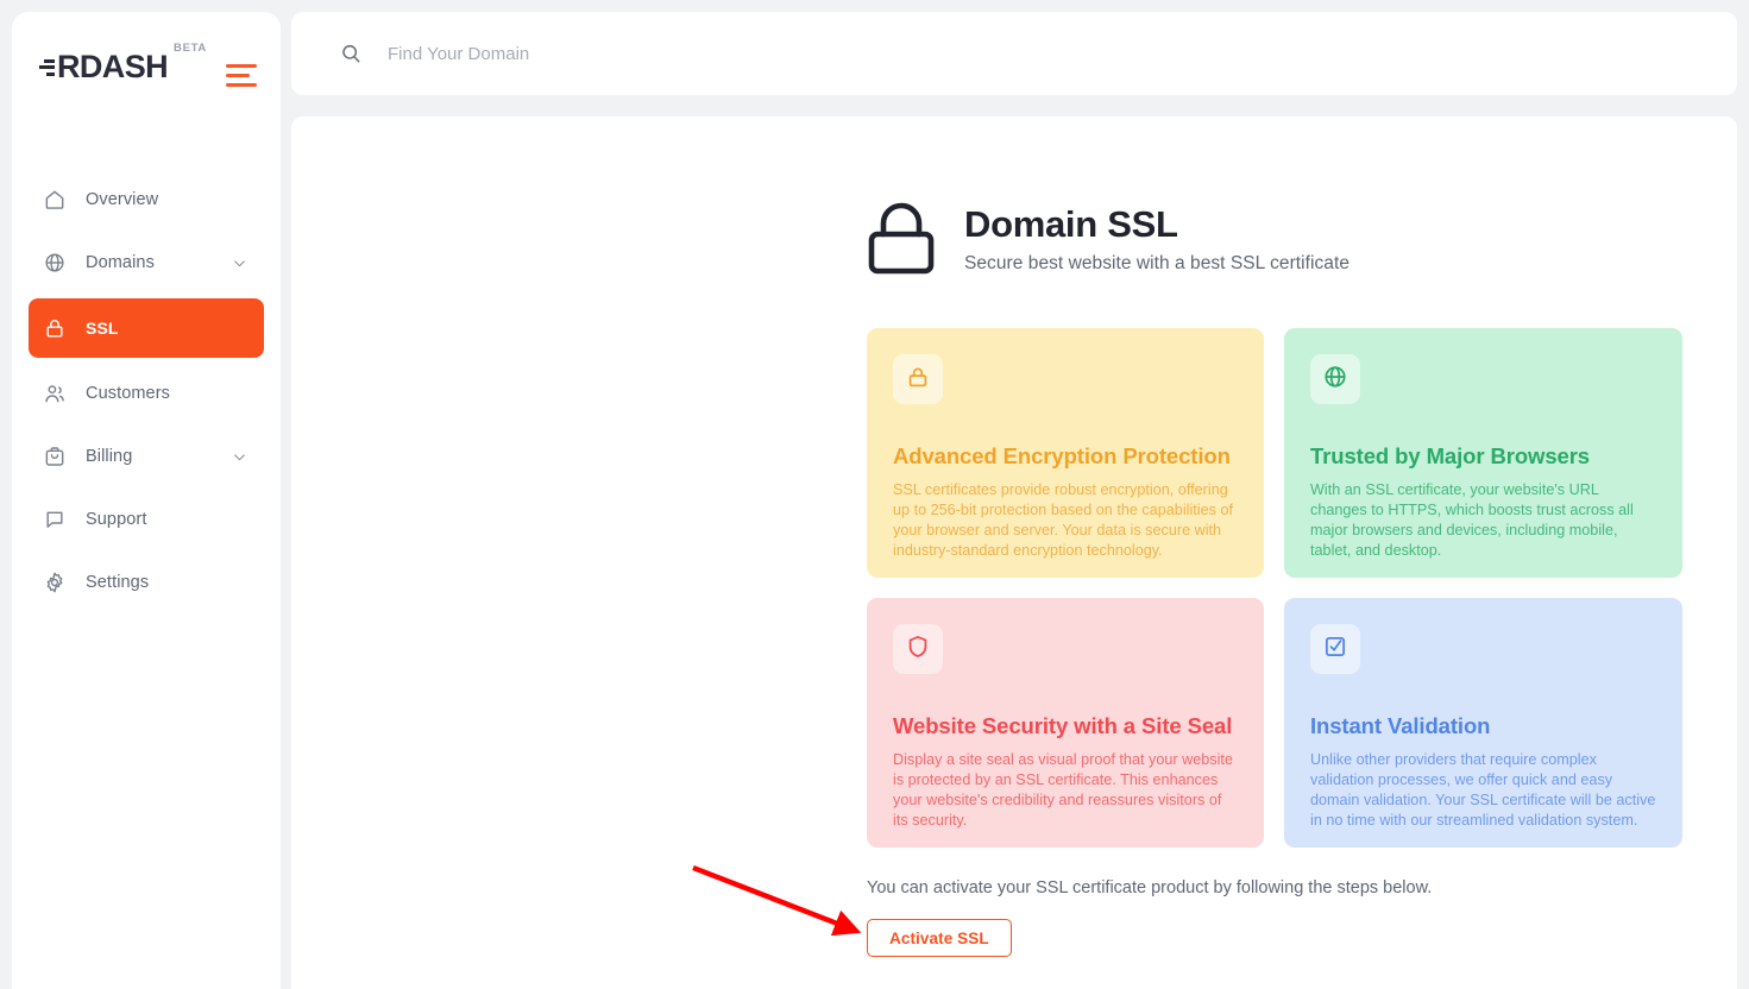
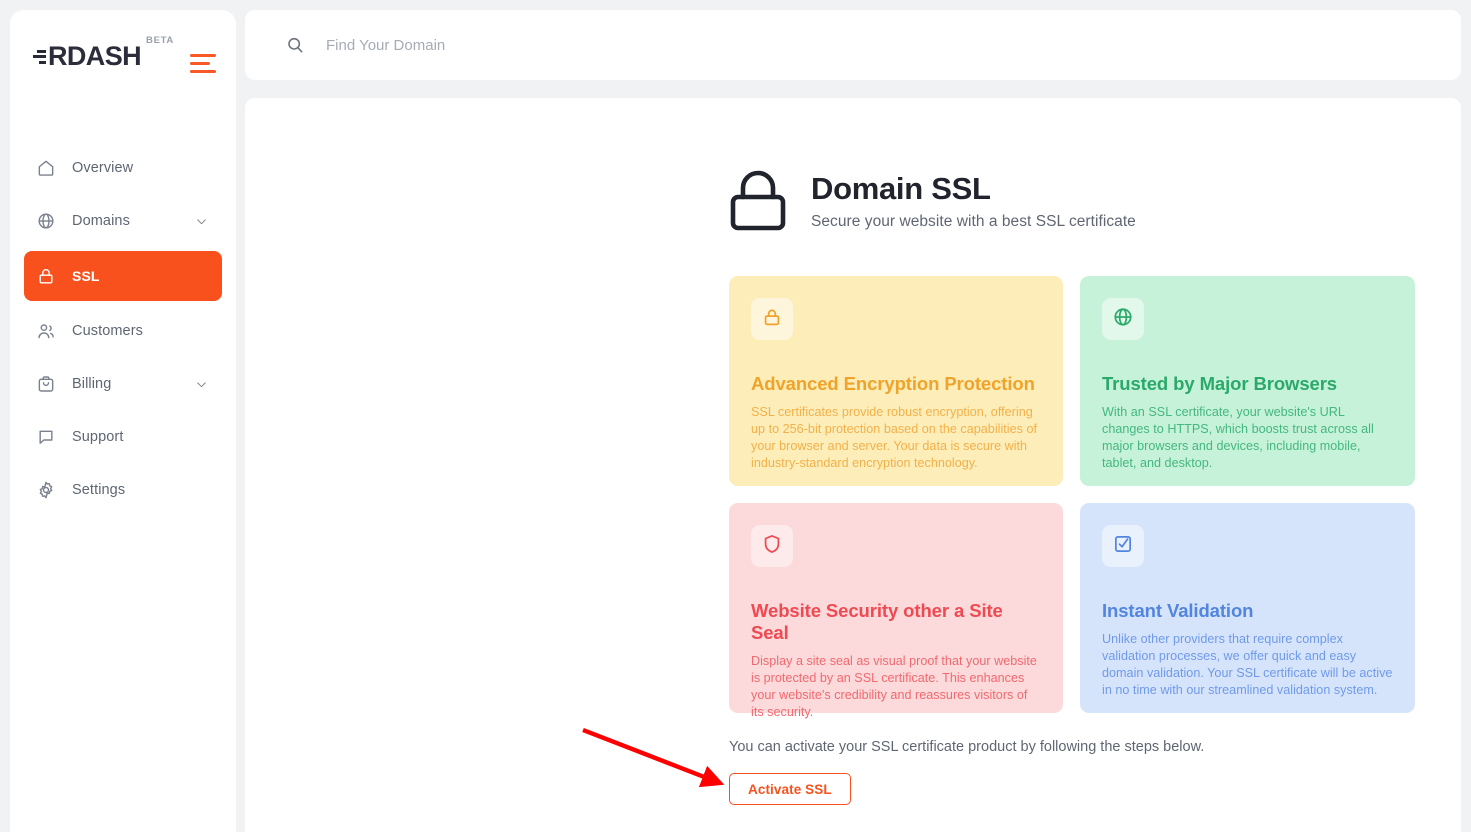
  RDASH
  BETA
  Overview
  Domains
  SSL
  Customers
  Billing
  Support
  Settings
  Find Your Domain
  Domain SSL
- Secure best website with a best SSL certificate
+ Secure your website with a best SSL certificate
  Advanced Encryption Protection
  SSL certificates provide robust encryption, offering up to 256-bit protection based on the capabilities of your browser and server. Your data is secure with industry-standard encryption technology.
  Trusted by Major Browsers
  With an SSL certificate, your website's URL changes to HTTPS, which boosts trust across all major browsers and devices, including mobile, tablet, and desktop.
- Website Security with a Site Seal
+ Website Security other a Site Seal
  Display a site seal as visual proof that your website is protected by an SSL certificate. This enhances your website's credibility and reassures visitors of its security.
  Instant Validation
  Unlike other providers that require complex validation processes, we offer quick and easy domain validation. Your SSL certificate will be active in no time with our streamlined validation system.
  You can activate your SSL certificate product by following the steps below.
  Activate SSL
